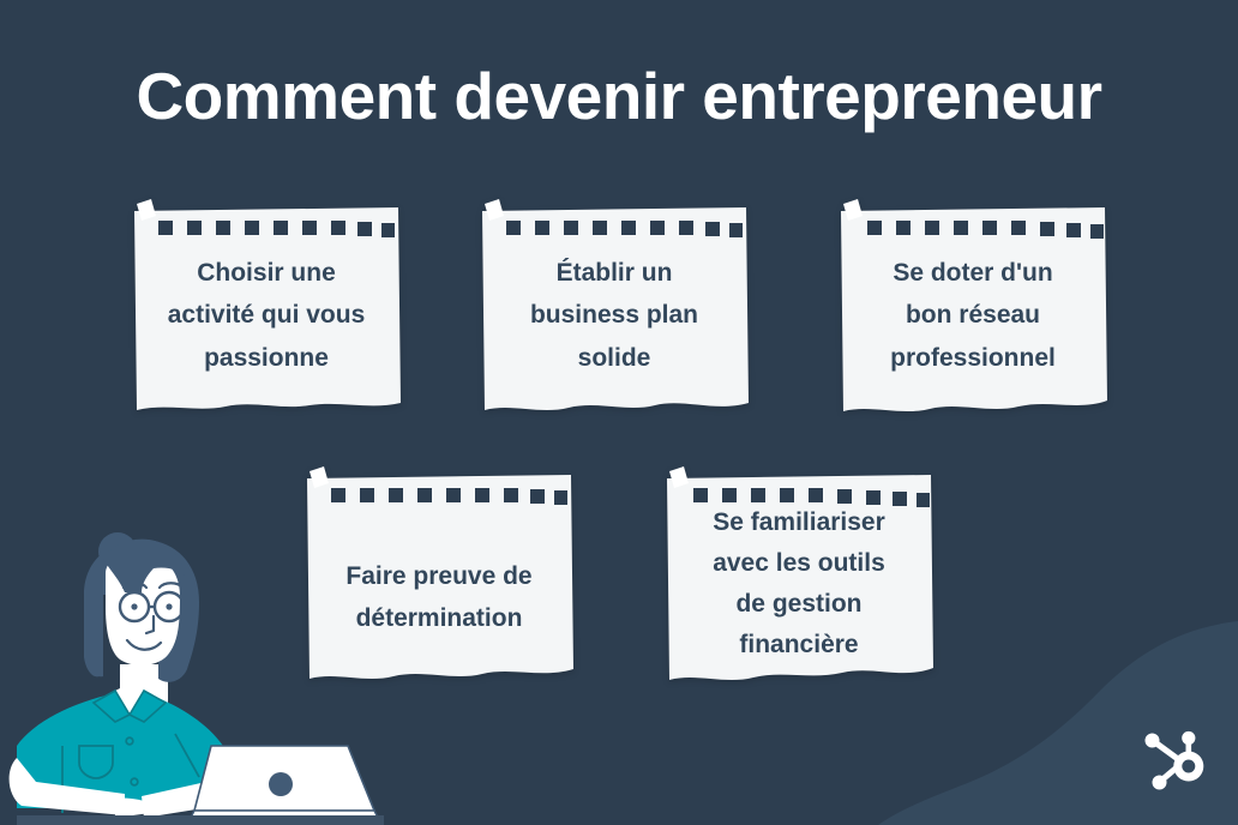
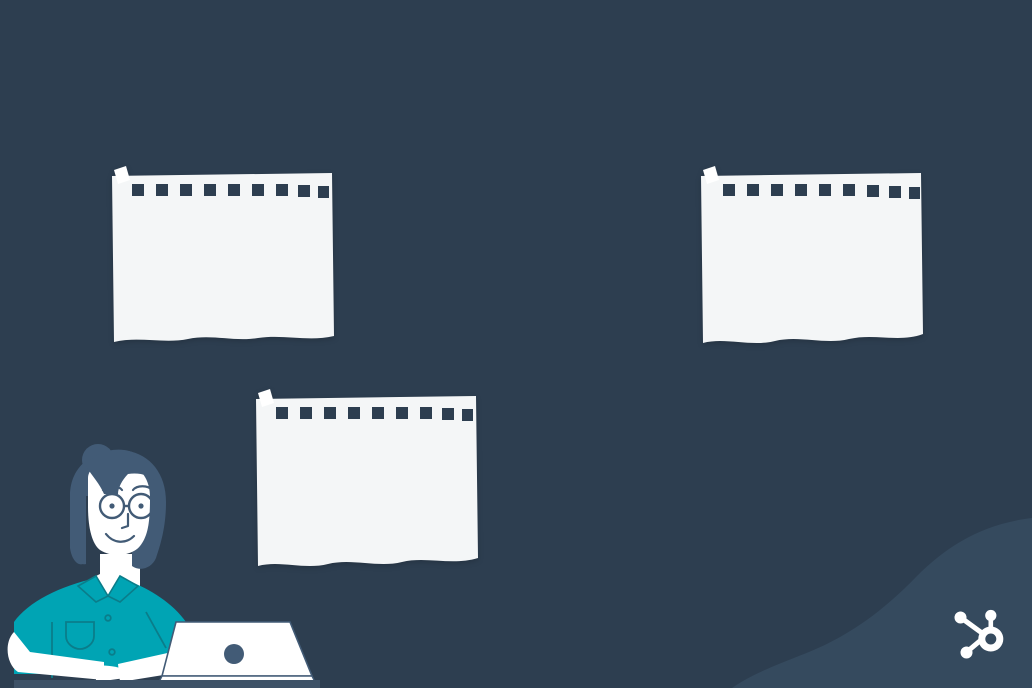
- Comment devenir entrepreneur
- Choisir une
- activité qui vous
- passionne
- Établir un
- business plan
- solide
- Se doter d'un
- bon réseau
- professionnel
- Faire preuve de
- détermination
- Se familiariser
- avec les outils
- de gestion
- financière
